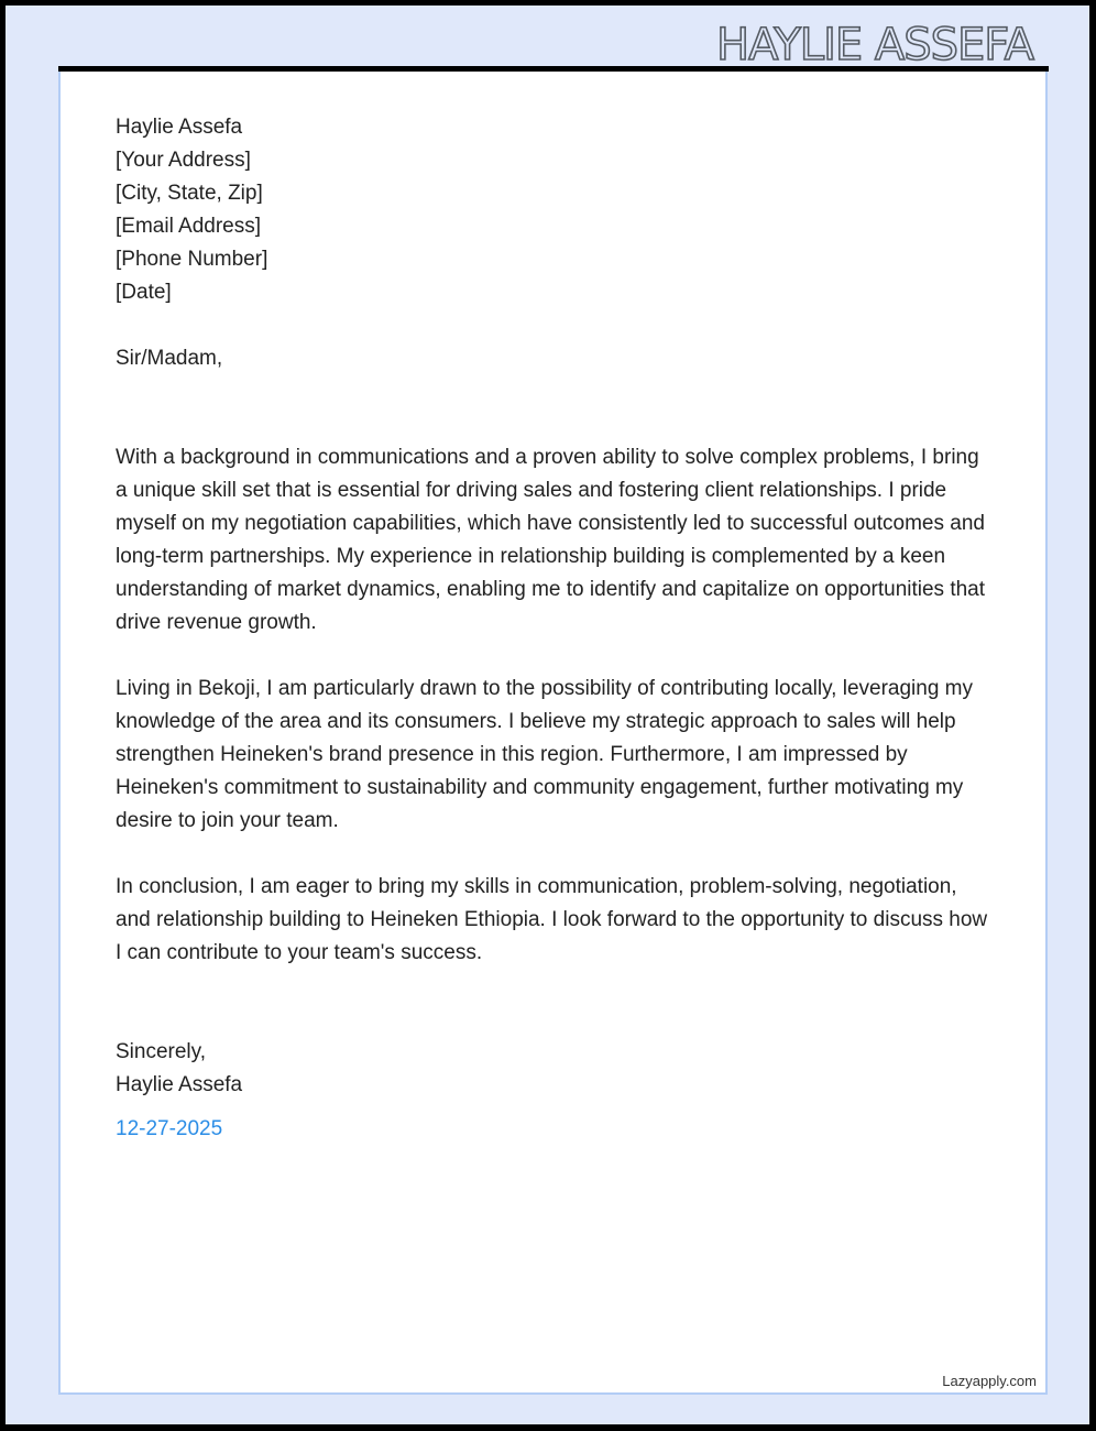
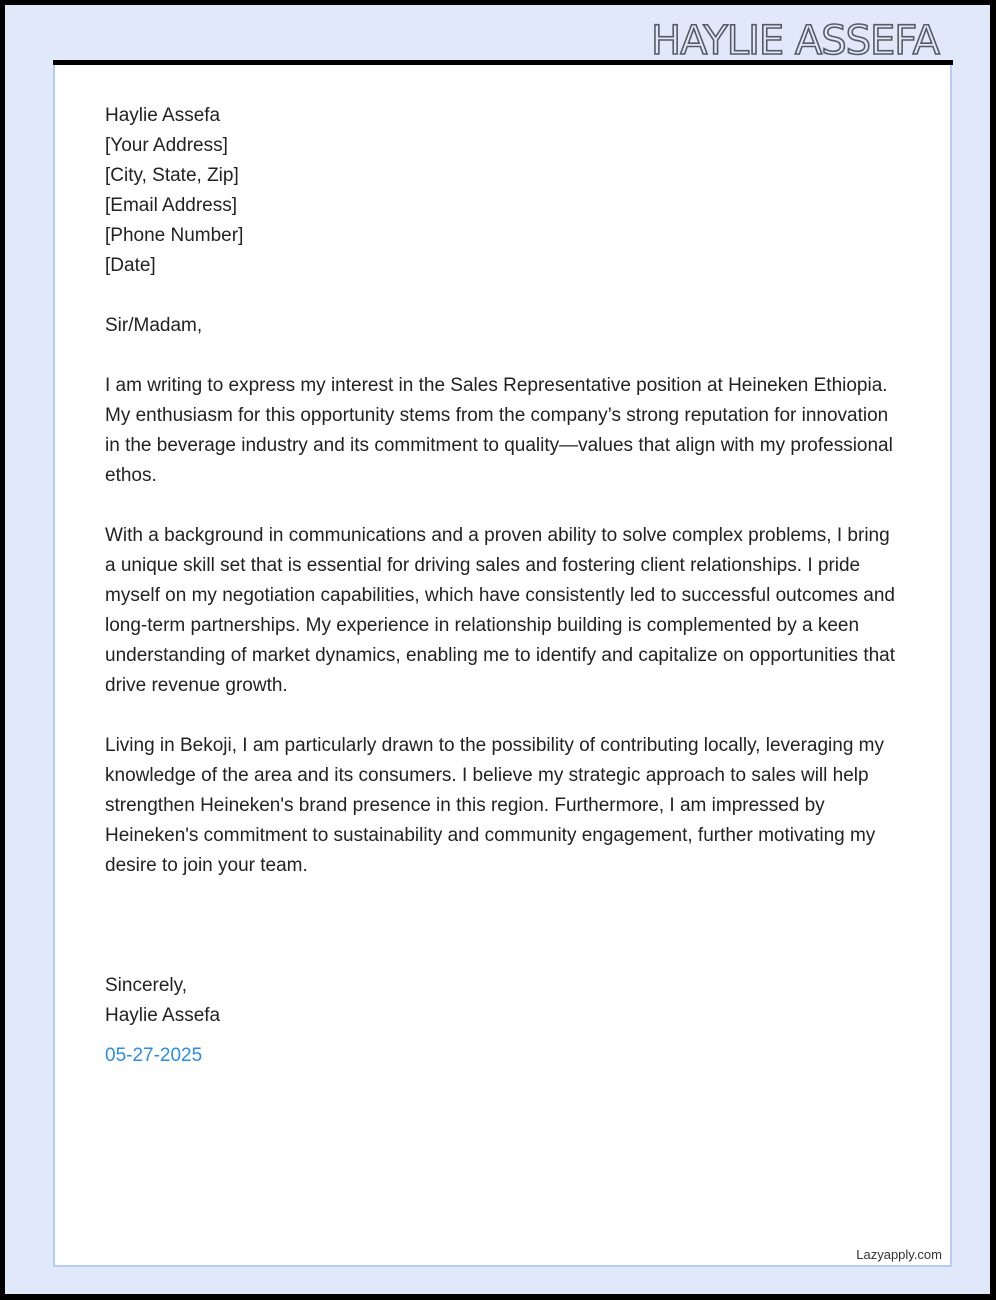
  HAYLIE ASSEFA
  Haylie Assefa
  [Your Address]
  [City, State, Zip]
  [Email Address]
  [Phone Number]
  [Date]
  Sir/Madam,
+ I am writing to express my interest in the Sales Representative position at Heineken Ethiopia. My enthusiasm for this opportunity stems from the company’s strong reputation for innovation in the beverage industry and its commitment to quality—values that align with my professional ethos.
  With a background in communications and a proven ability to solve complex problems, I bring a unique skill set that is essential for driving sales and fostering client relationships. I pride myself on my negotiation capabilities, which have consistently led to successful outcomes and long-term partnerships. My experience in relationship building is complemented by a keen understanding of market dynamics, enabling me to identify and capitalize on opportunities that drive revenue growth.
  Living in Bekoji, I am particularly drawn to the possibility of contributing locally, leveraging my knowledge of the area and its consumers. I believe my strategic approach to sales will help strengthen Heineken's brand presence in this region. Furthermore, I am impressed by Heineken's commitment to sustainability and community engagement, further motivating my desire to join your team.
- In conclusion, I am eager to bring my skills in communication, problem-solving, negotiation, and relationship building to Heineken Ethiopia. I look forward to the opportunity to discuss how I can contribute to your team's success.
  Sincerely,
  Haylie Assefa
- 12-27-2025
+ 05-27-2025
  Lazyapply.com
